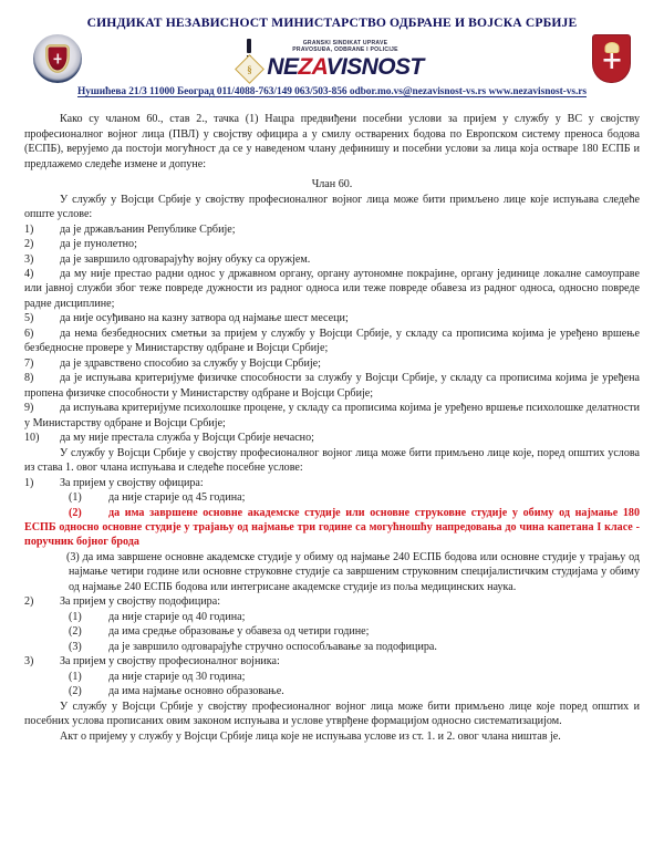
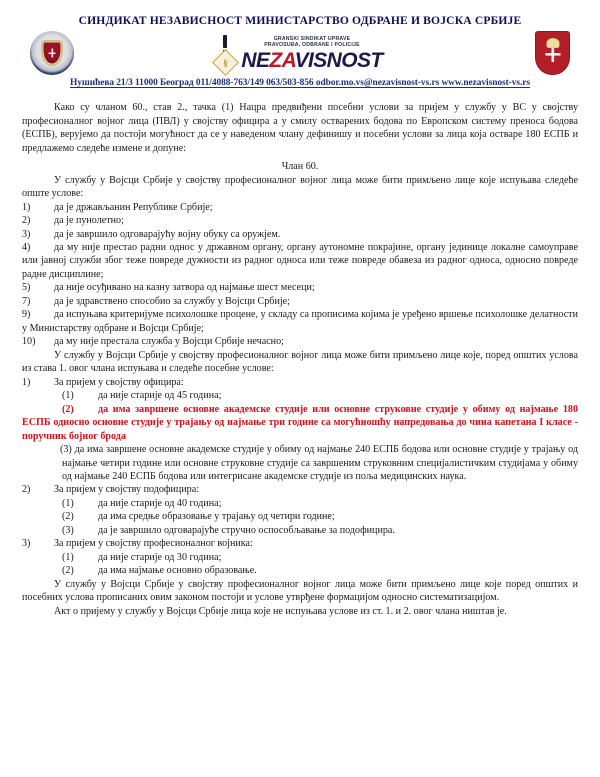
  СИНДИКАТ НЕЗАВИСНОСТ МИНИСТАРСТВО ОДБРАНЕ И ВОЈСКА СРБИЈЕ
  NEZAVISNOST
  Нушићева 21/3 11000 Београд 011/4088-763/149 063/503-856 odbor.mo.vs@nezavisnost-vs.rs www.nezavisnost-vs.rs
  Како су чланом 60., став 2., тачка (1) Нацра предвиђени посебни услови за пријем у службу у ВС у својству професионалног војног лица (ПВЛ) у својству официра а у смилу остварених бодова по Европском систему преноса бодова (ЕСПБ), верујемо да постоји могућност да се у наведеном члану дефинишу и посебни услови за лица која остваре 180 ЕСПБ и предлажемо следеће измене и допуне:
  Члан 60.
  У службу у Војсци Србије у својству професионалног војног лица може бити примљено лице које испуњава следеће опште услове:
  1)
  да је држављанин Републике Србије;
  2)
  да је пунолетно;
  3)
  да је завршило одговарајућу војну обуку са оружјем.
  4) да му није престао радни однос у државном органу, органу аутономне покрајине, органу јединице локалне самоуправе или јавној служби због теже повреде дужности из радног односа или теже повреде обавеза из радног односа, односно повреде радне дисциплине;
  5)
  да није осуђивано на казну затвора од најмање шест месеци;
- 6) да нема безбедносних сметњи за пријем у службу у Војсци Србије, у складу са прописима којима је уређено вршење безбедносне провере у Министарству одбране и Војсци Србије;
  7)
  да је здравствено способио за службу у Војсци Србије;
- 8) да је испуњава критеријуме физичке способности за службу у Војсци Србије, у складу са прописима којима је уређена пропена физичке способности у Министарству одбране и Војсци Србије;
  9) да испуњава критеријуме психолошке процене, у складу са прописима којима је уређено вршење психолошке делатности у Министарству одбране и Војсци Србије;
  10)
  да му није престала служба у Војсци Србије нечасно;
  У службу у Војсци Србије у својству професионалног војног лица може бити примљено лице које, поред општих услова из става 1. овог члана испуњава и следеће посебне услове:
  1)
  За пријем у својству официра:
  (1)
  да није старије од 45 година;
  (2) да има завршене основне академске студије или основне струковне студије у обиму од најмање 180 ЕСПБ односно основне студије у трајању од најмање три године са могућношћу напредовања до чина капетана I класе - поручник бојног брода
  (3) да има завршене основне академске студије у обиму од најмање 240 ЕСПБ бодова или основне студије у трајању од најмање четири године или основне струковне студије са завршеним струковним специјалистичким студијама у обиму од најмање 240 ЕСПБ бодова или интегрисане академске студије из поља медицинских наука.
  2)
  За пријем у својству подофицира:
  (1)
  да није старије од 40 година;
  (2)
- да има средње образовање у обавеза од четири године;
+ да има средње образовање у трајању од четири године;
  (3)
  да је завршило одговарајуће стручно оспособљавање за подофицира.
  3)
  За пријем у својству професионалног војника:
  (1)
  да није старије од 30 година;
  (2)
  да има најмање основно образовање.
- У службу у Војсци Србије у својству професионалног војног лица може бити примљено лице које поред општих и посебних услова прописаних овим законом испуњава и услове утврђене формацијом односно систематизацијом.
+ У службу у Војсци Србије у својству професионалног војног лица може бити примљено лице које поред општих и посебних услова прописаних овим законом постоји и услове утврђене формацијом односно систематизацијом.
  Акт о пријему у службу у Војсци Србије лица које не испуњава услове из ст. 1. и 2. овог члана ништав је.
